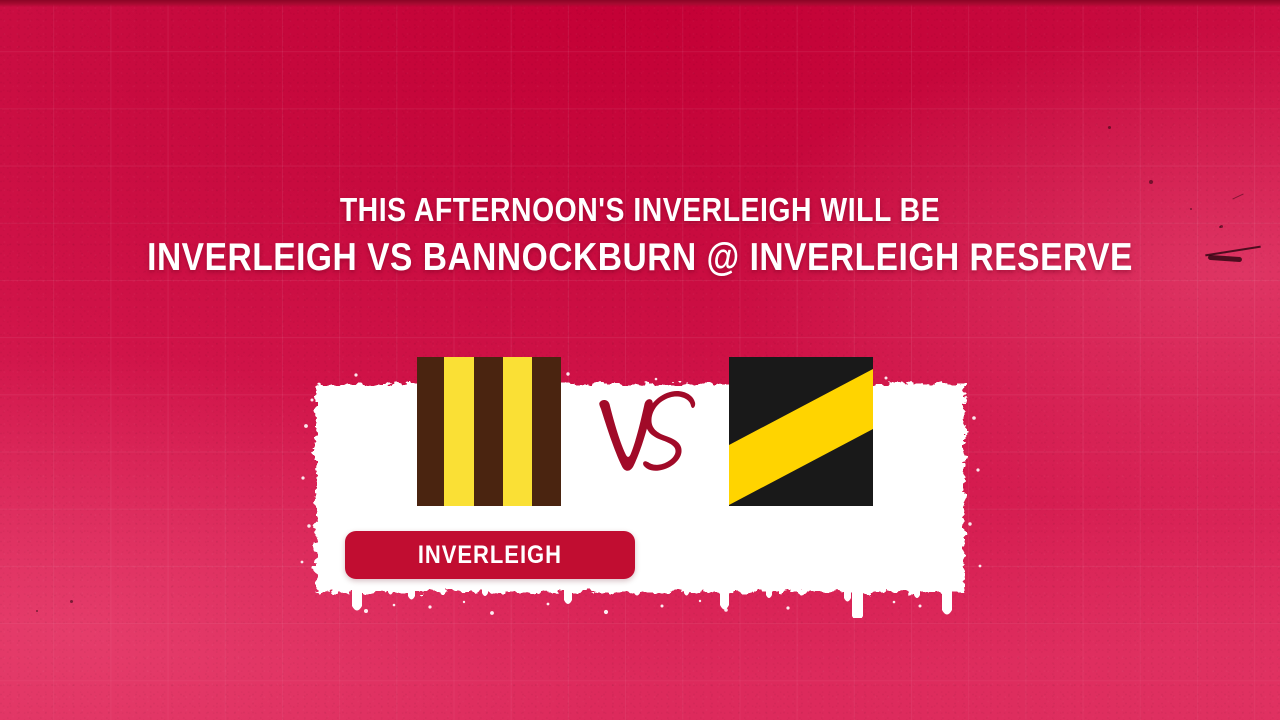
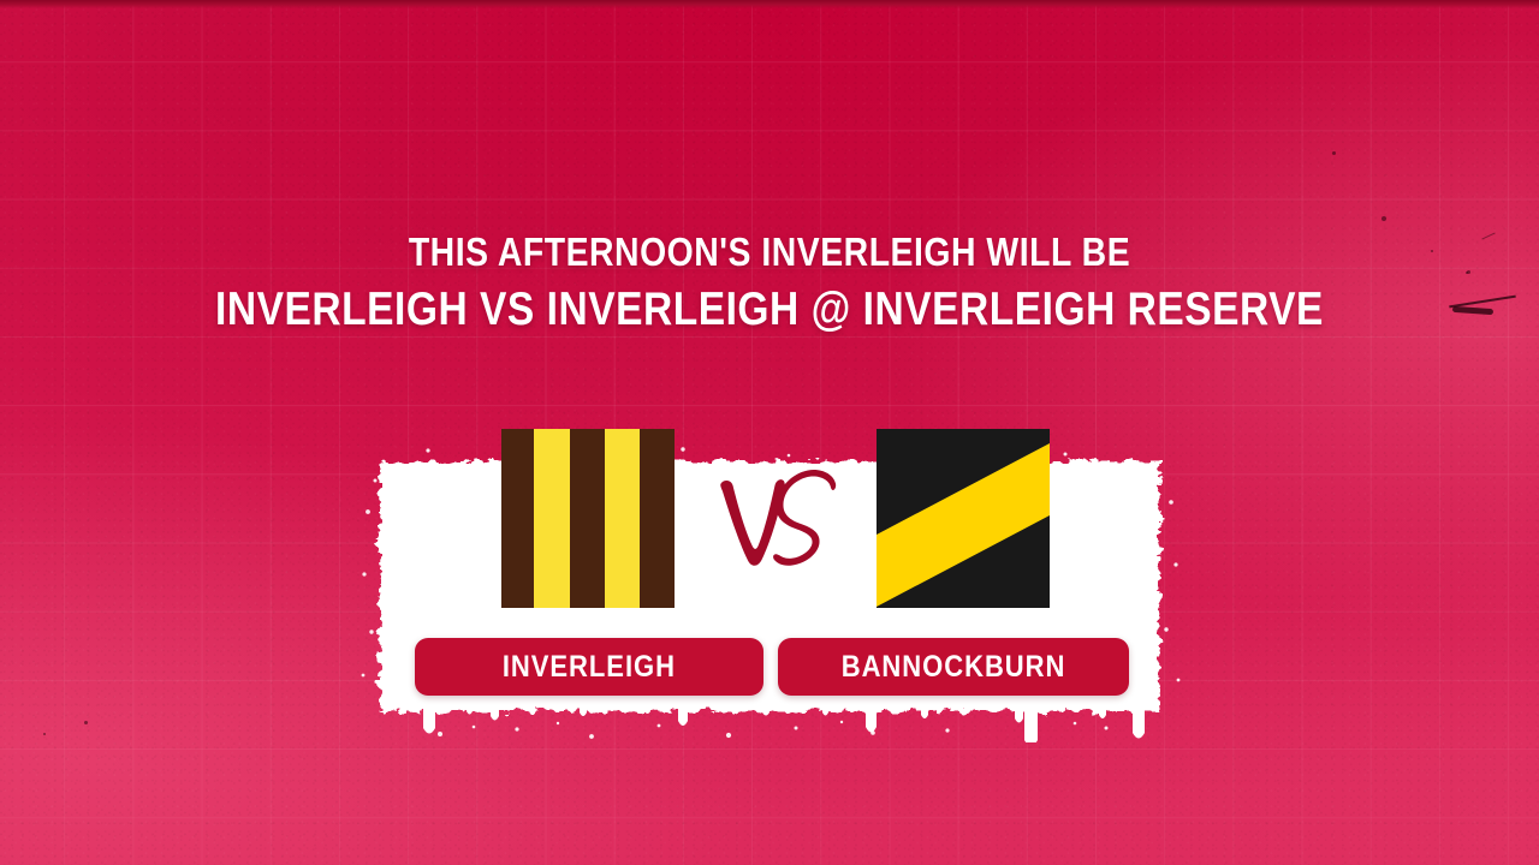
  THIS AFTERNOON'S INVERLEIGH WILL BE
- INVERLEIGH VS BANNOCKBURN @ INVERLEIGH RESERVE
+ INVERLEIGH VS INVERLEIGH @ INVERLEIGH RESERVE
  INVERLEIGH
+ BANNOCKBURN
